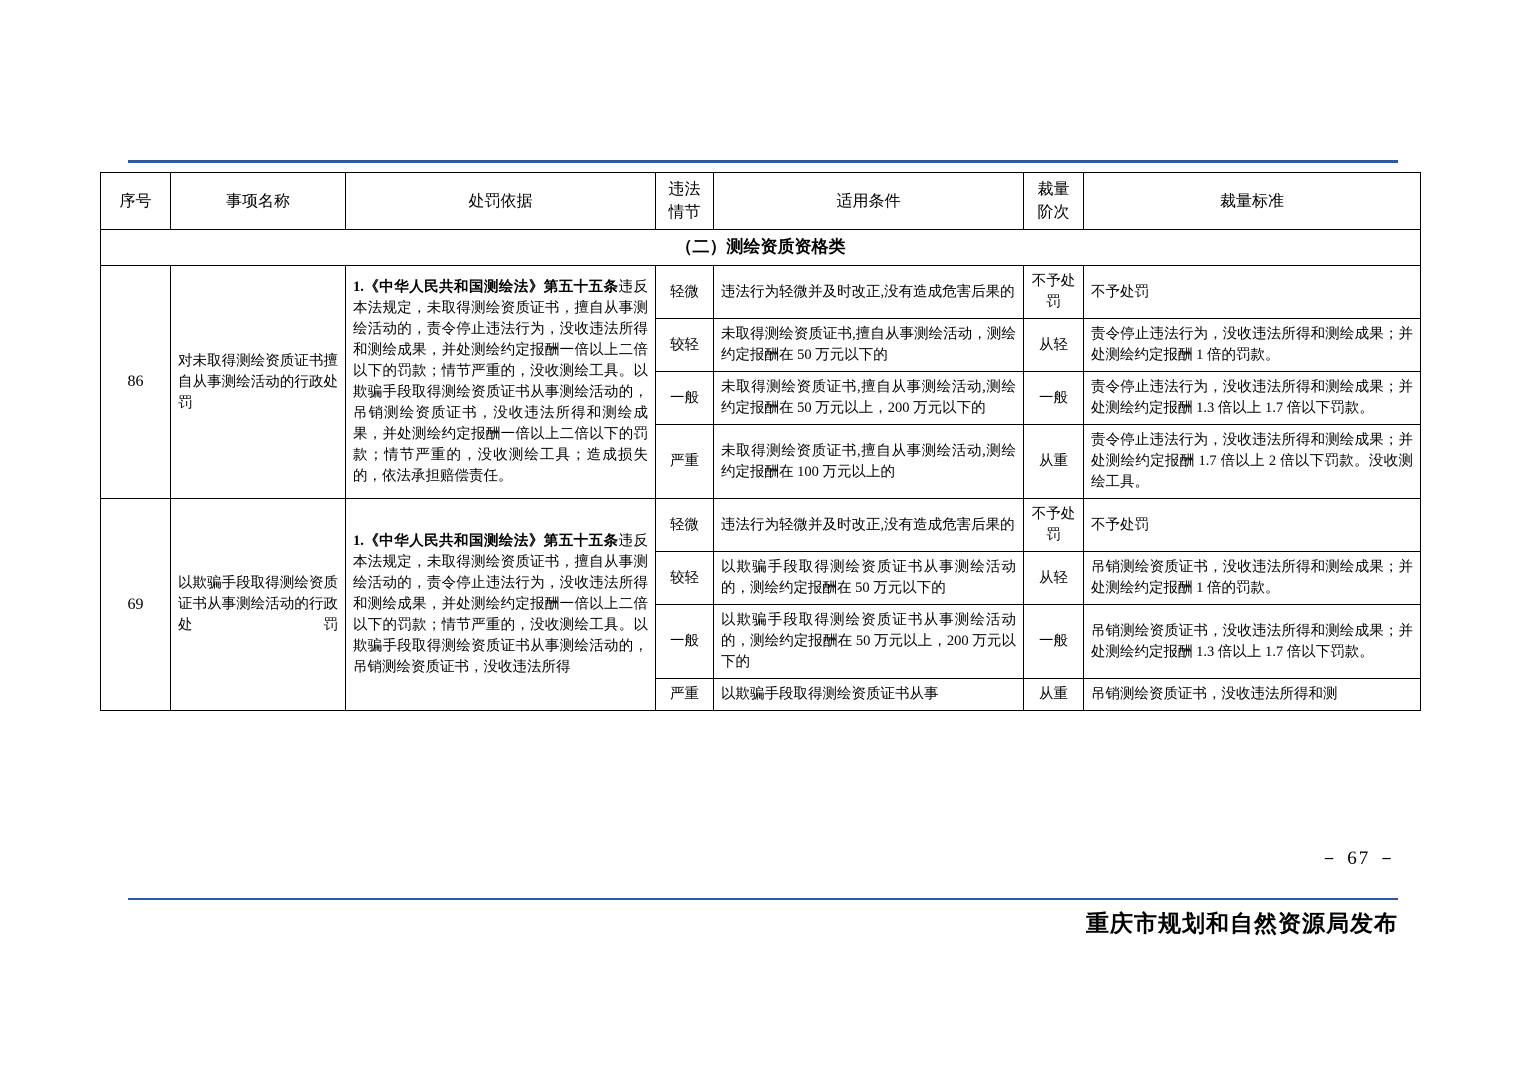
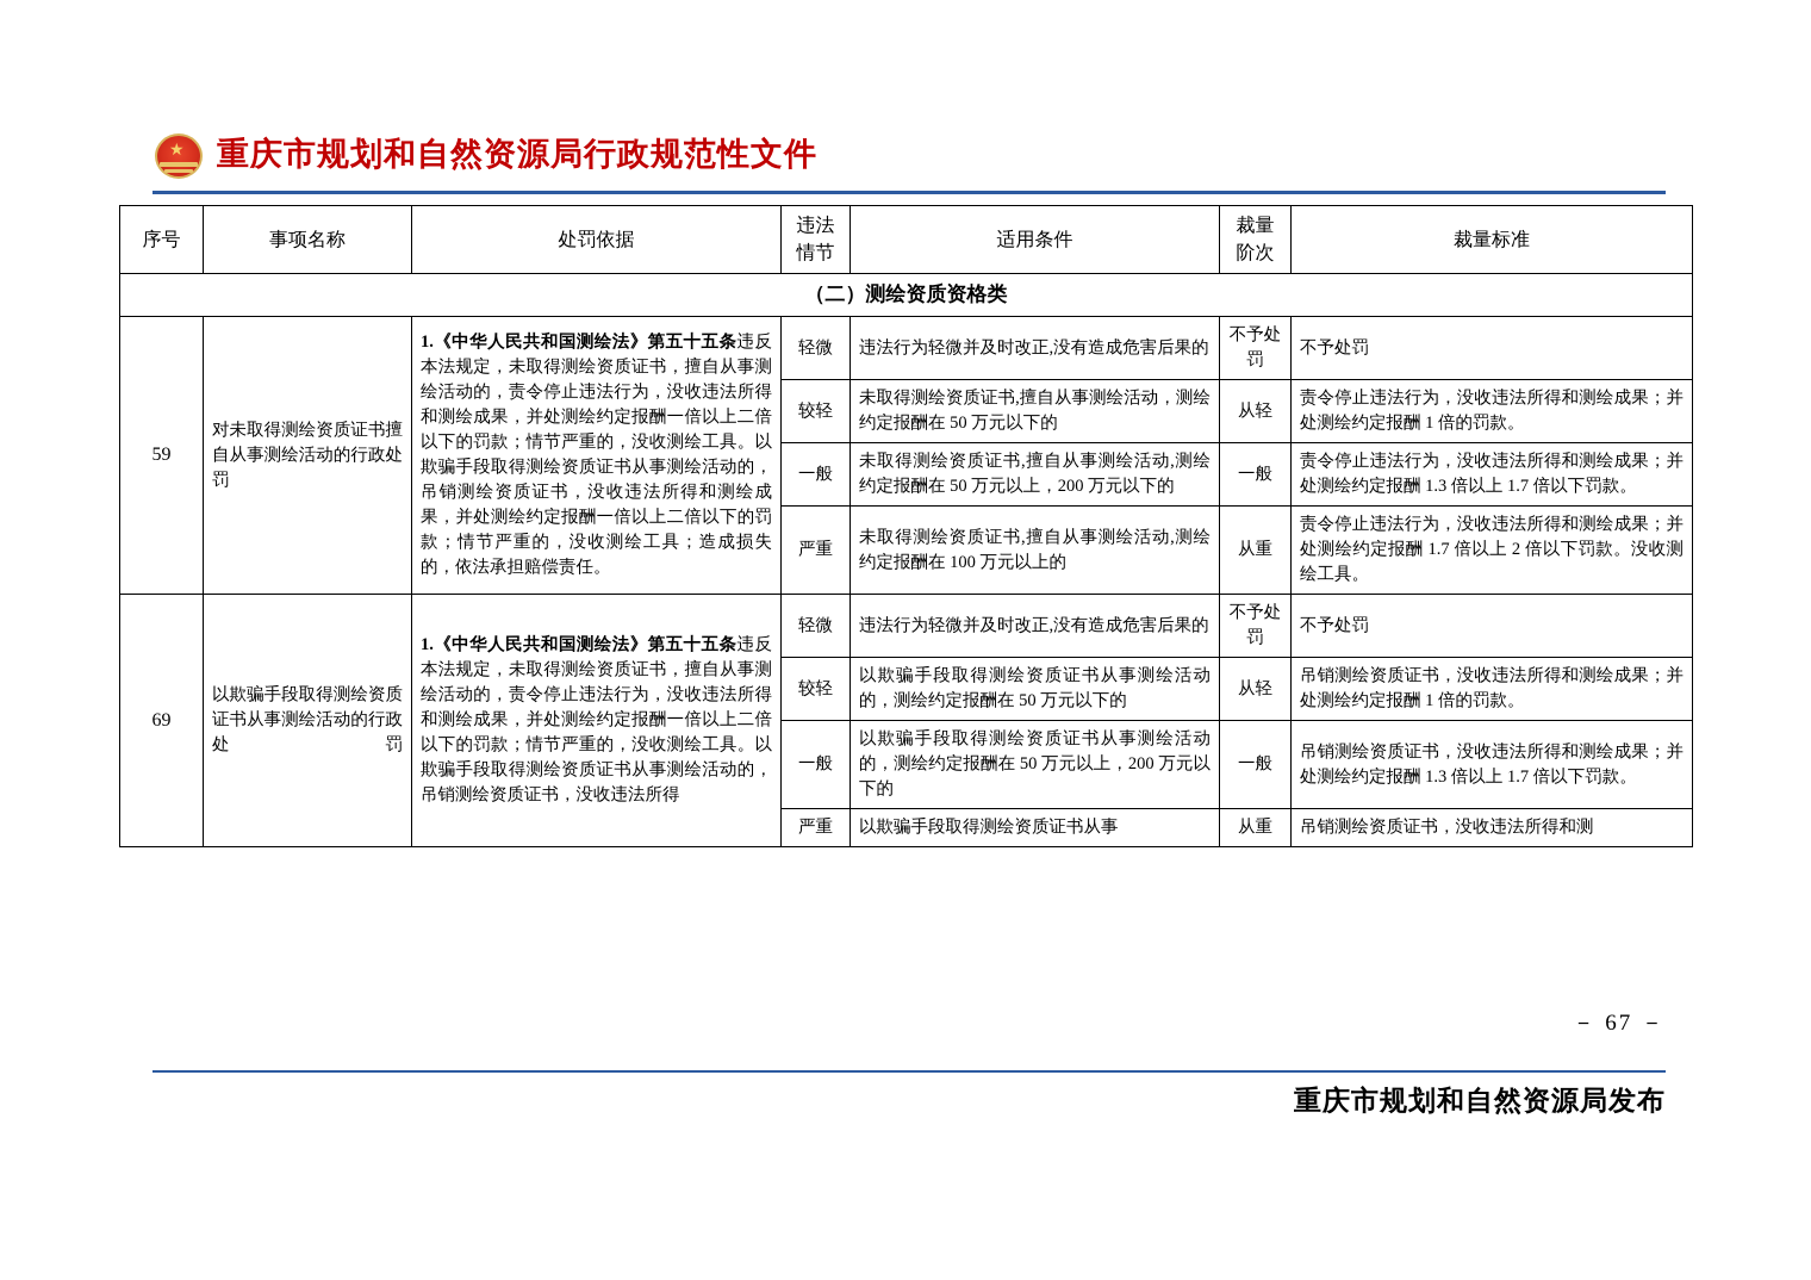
+ ★
+ 重庆市规划和自然资源局行政规范性文件
  序号	事项名称	处罚依据	违法情节	适用条件	裁量阶次	裁量标准
  （二）测绘资质资格类
- 86	对未取得测绘资质证书擅自从事测绘活动的行政处罚	1.《中华人民共和国测绘法》第五十五条违反本法规定，未取得测绘资质证书，擅自从事测绘活动的，责令停止违法行为，没收违法所得和测绘成果，并处测绘约定报酬一倍以上二倍以下的罚款；情节严重的，没收测绘工具。以欺骗手段取得测绘资质证书从事测绘活动的，吊销测绘资质证书，没收违法所得和测绘成果，并处测绘约定报酬一倍以上二倍以下的罚款；情节严重的，没收测绘工具；造成损失的，依法承担赔偿责任。	轻微	违法行为轻微并及时改正,没有造成危害后果的	不予处罚	不予处罚
+ 59	对未取得测绘资质证书擅自从事测绘活动的行政处罚	1.《中华人民共和国测绘法》第五十五条违反本法规定，未取得测绘资质证书，擅自从事测绘活动的，责令停止违法行为，没收违法所得和测绘成果，并处测绘约定报酬一倍以上二倍以下的罚款；情节严重的，没收测绘工具。以欺骗手段取得测绘资质证书从事测绘活动的，吊销测绘资质证书，没收违法所得和测绘成果，并处测绘约定报酬一倍以上二倍以下的罚款；情节严重的，没收测绘工具；造成损失的，依法承担赔偿责任。	轻微	违法行为轻微并及时改正,没有造成危害后果的	不予处罚	不予处罚
  较轻	未取得测绘资质证书,擅自从事测绘活动，测绘约定报酬在 50 万元以下的	从轻	责令停止违法行为，没收违法所得和测绘成果；并处测绘约定报酬 1 倍的罚款。
  一般	未取得测绘资质证书,擅自从事测绘活动,测绘约定报酬在 50 万元以上，200 万元以下的	一般	责令停止违法行为，没收违法所得和测绘成果；并处测绘约定报酬 1.3 倍以上 1.7 倍以下罚款。
  严重	未取得测绘资质证书,擅自从事测绘活动,测绘约定报酬在 100 万元以上的	从重	责令停止违法行为，没收违法所得和测绘成果；并处测绘约定报酬 1.7 倍以上 2 倍以下罚款。没收测绘工具。
  69	以欺骗手段取得测绘资质证书从事测绘活动的行政处罚	1.《中华人民共和国测绘法》第五十五条违反本法规定，未取得测绘资质证书，擅自从事测绘活动的，责令停止违法行为，没收违法所得和测绘成果，并处测绘约定报酬一倍以上二倍以下的罚款；情节严重的，没收测绘工具。以欺骗手段取得测绘资质证书从事测绘活动的，吊销测绘资质证书，没收违法所得	轻微	违法行为轻微并及时改正,没有造成危害后果的	不予处罚	不予处罚
  较轻	以欺骗手段取得测绘资质证书从事测绘活动的，测绘约定报酬在 50 万元以下的	从轻	吊销测绘资质证书，没收违法所得和测绘成果；并处测绘约定报酬 1 倍的罚款。
  一般	以欺骗手段取得测绘资质证书从事测绘活动的，测绘约定报酬在 50 万元以上，200 万元以下的	一般	吊销测绘资质证书，没收违法所得和测绘成果；并处测绘约定报酬 1.3 倍以上 1.7 倍以下罚款。
  严重	以欺骗手段取得测绘资质证书从事	从重	吊销测绘资质证书，没收违法所得和测
  － 67 －
  重庆市规划和自然资源局发布
